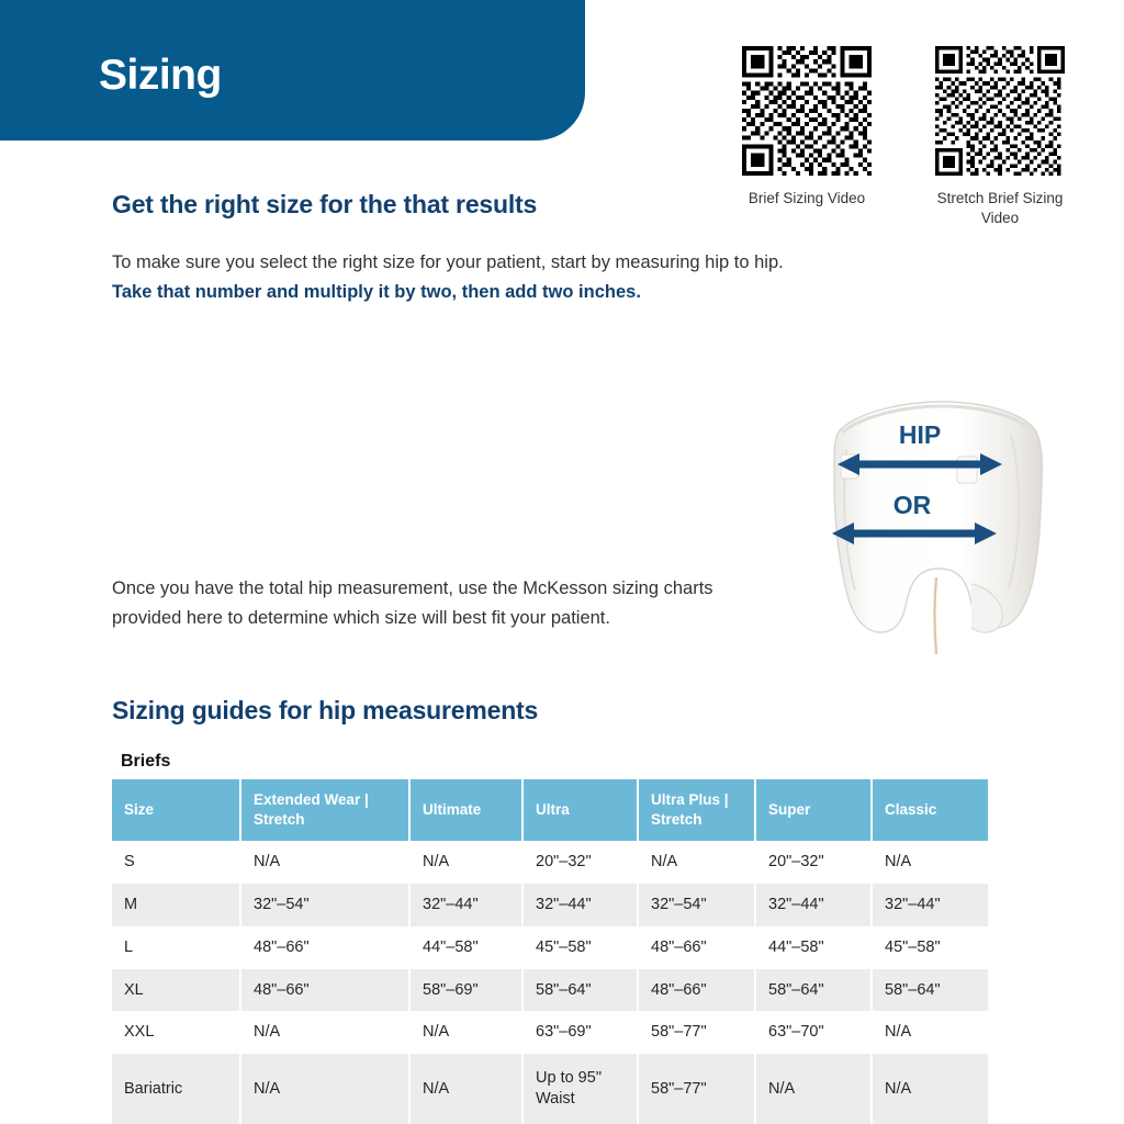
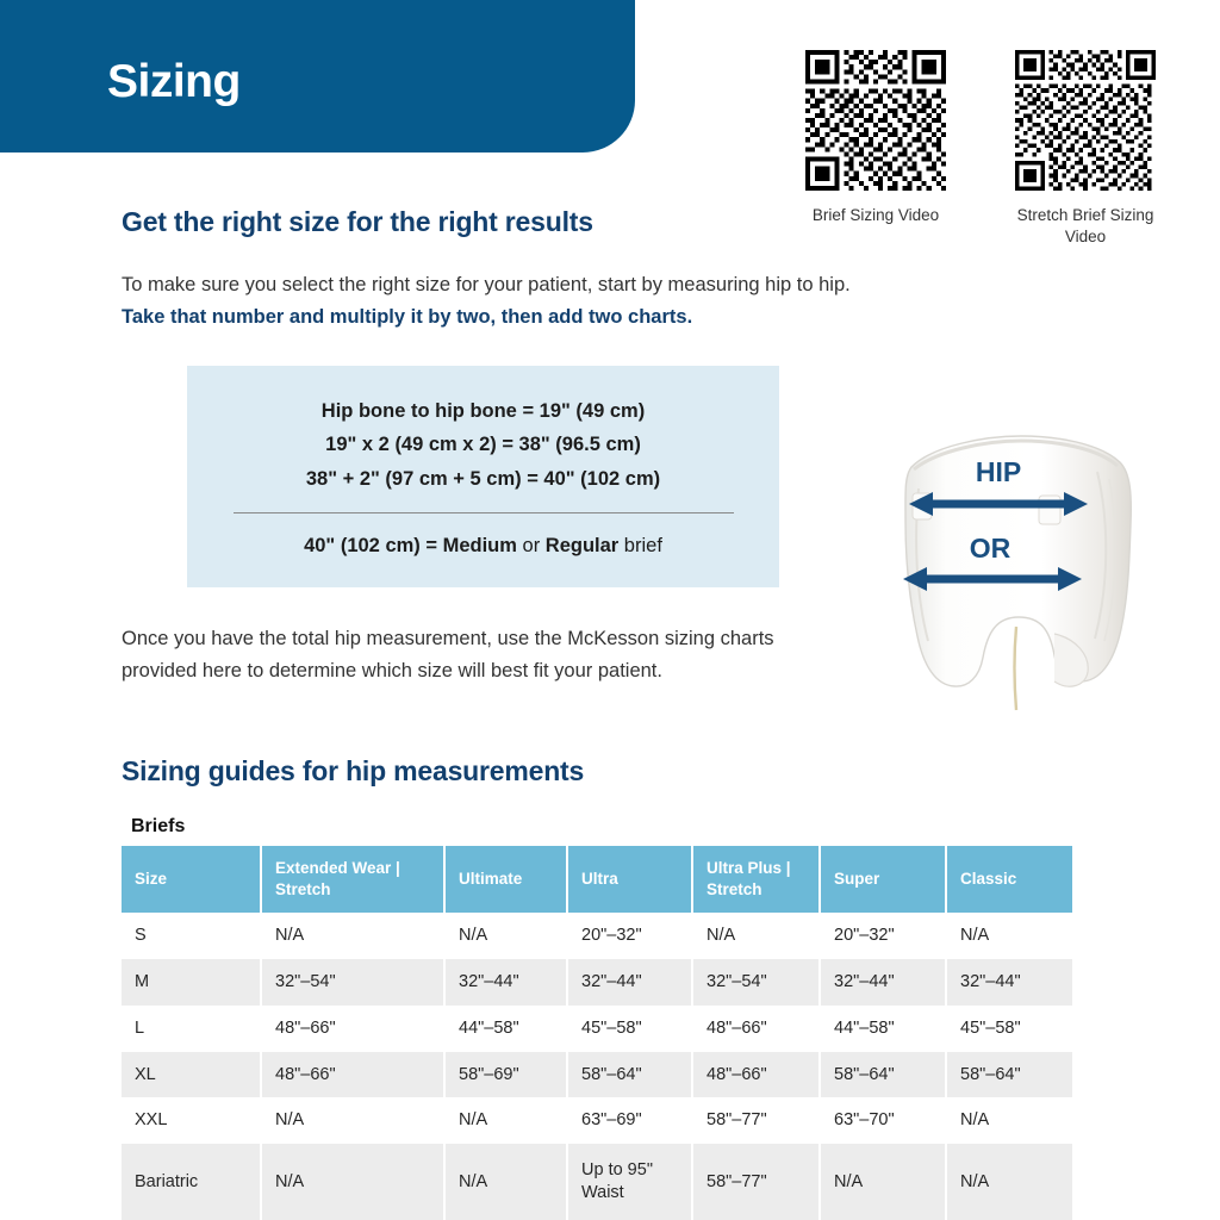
  Sizing
  Brief Sizing Video
  Stretch Brief Sizing Video
- Get the right size for the that results
+ Get the right size for the right results
- To make sure you select the right size for your patient, start by measuring hip to hip. Take that number and multiply it by two, then add two inches.
+ To make sure you select the right size for your patient, start by measuring hip to hip. Take that number and multiply it by two, then add two charts.
+ Hip bone to hip bone = 19" (49 cm)
+ 19" x 2 (49 cm x 2) = 38" (96.5 cm)
+ 38" + 2" (97 cm + 5 cm) = 40" (102 cm)
+ 40" (102 cm) = Medium or Regular brief
  Once you have the total hip measurement, use the McKesson sizing charts provided here to determine which size will best fit your patient.
  HIP
  OR
  Sizing guides for hip measurements
  Briefs
  Size	Extended Wear | Stretch	Ultimate	Ultra	Ultra Plus | Stretch	Super	Classic
  S	N/A	N/A	20"–32"	N/A	20"–32"	N/A
  M	32"–54"	32"–44"	32"–44"	32"–54"	32"–44"	32"–44"
  L	48"–66"	44"–58"	45"–58"	48"–66"	44"–58"	45"–58"
  XL	48"–66"	58"–69"	58"–64"	48"–66"	58"–64"	58"–64"
  XXL	N/A	N/A	63"–69"	58"–77"	63"–70"	N/A
  Bariatric	N/A	N/A	Up to 95" Waist	58"–77"	N/A	N/A
